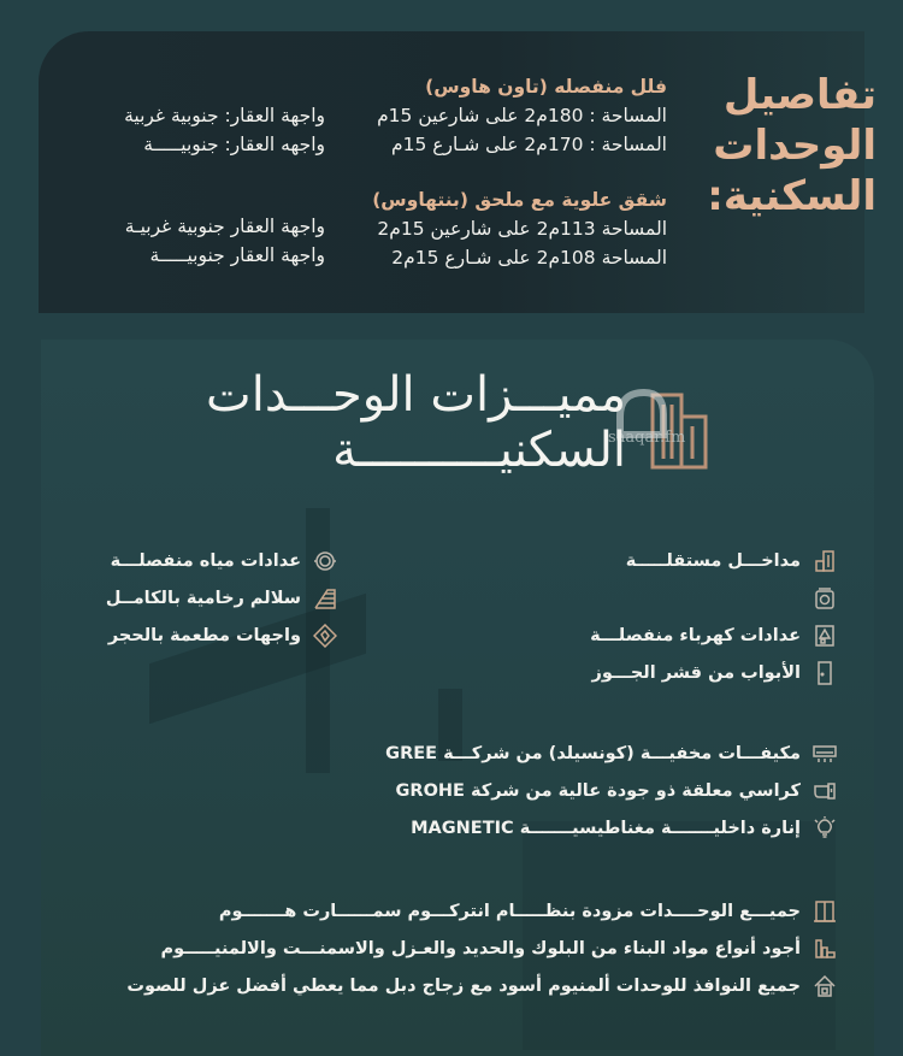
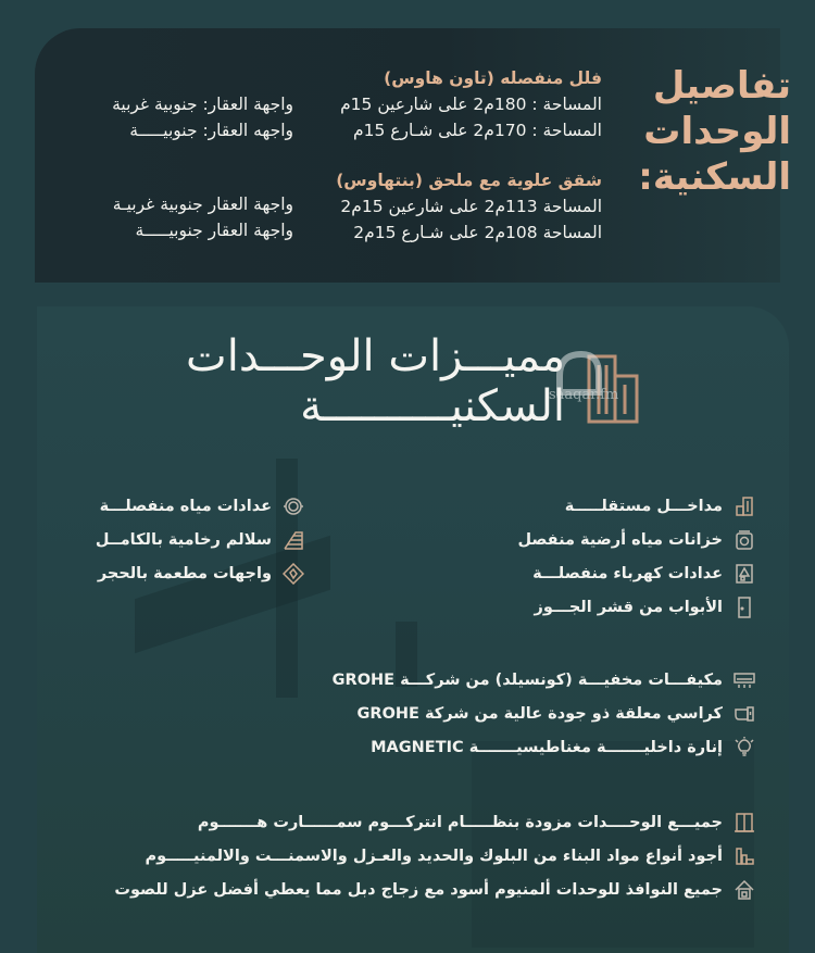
  تفاصيل
  الوحدات
  السكنية:
  فلل منفصله (تاون هاوس)
  المساحة : 180م2 على شارعين 15م
  المساحة : 170م2 على شـارع 15م
  واجهة العقار: جنوبية غربية
  واجهه العقار: جنوبيـــــة
  شقق علوية مع ملحق (بنتهاوس)
  المساحة 113م2 على شارعين 15م2
  المساحة 108م2 على شـارع 15م2
  واجهة العقار جنوبية غربيـة
  واجهة العقار جنوبيـــــة
  saaqar.fm
  مميـــزات الوحـــدات
  السكنيــــــــــة
  مداخـــل مستقلـــــة
+ خزانات مياه أرضية منفصل
  عدادات كهرباء منفصلـــة
  الأبواب من قشر الجـــوز
  عدادات مياه منفصلـــة
  سلالم رخامية بالكامــل
  واجهات مطعمة بالحجر
- مكيفـــات مخفيـــة (كونسيلد) من شركـــة GREE
+ مكيفـــات مخفيـــة (كونسيلد) من شركـــة GROHE
  كراسي معلقة ذو جودة عالية من شركة GROHE
  إنارة داخليـــــــة مغناطيسيـــــــة MAGNETIC
  جميـــع الوحــــدات مزودة بنظـــــام انتركـــوم سمــــــارت هـــــــوم
  أجود أنواع مواد البناء من البلوك والحديد والعـزل والاسمنـــت والالمنيـــــوم
  جميع النوافذ للوحدات ألمنيوم أسود مع زجاج دبل مما يعطي أفضل عزل للصوت
